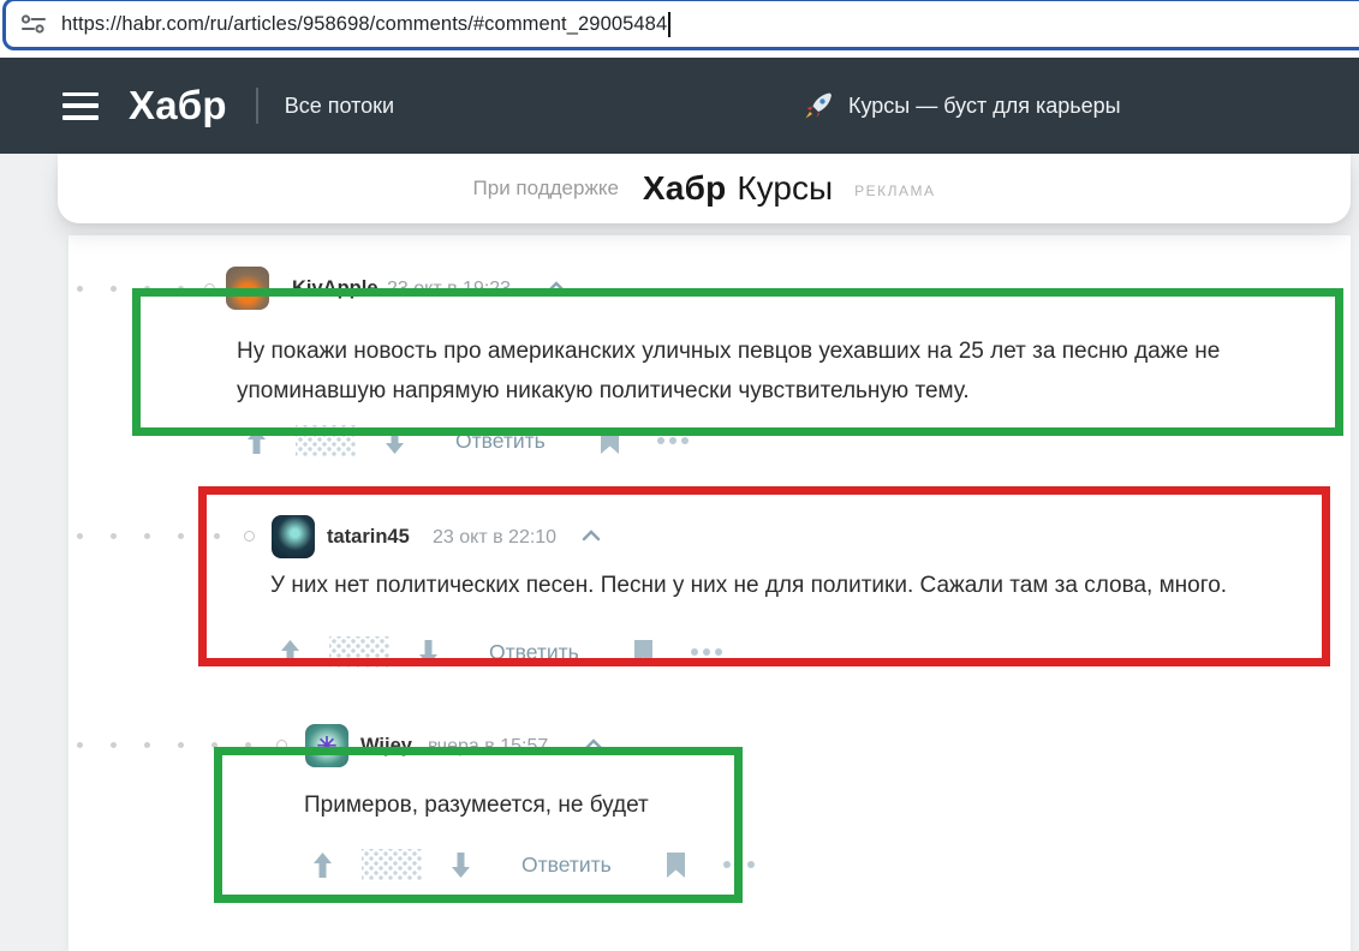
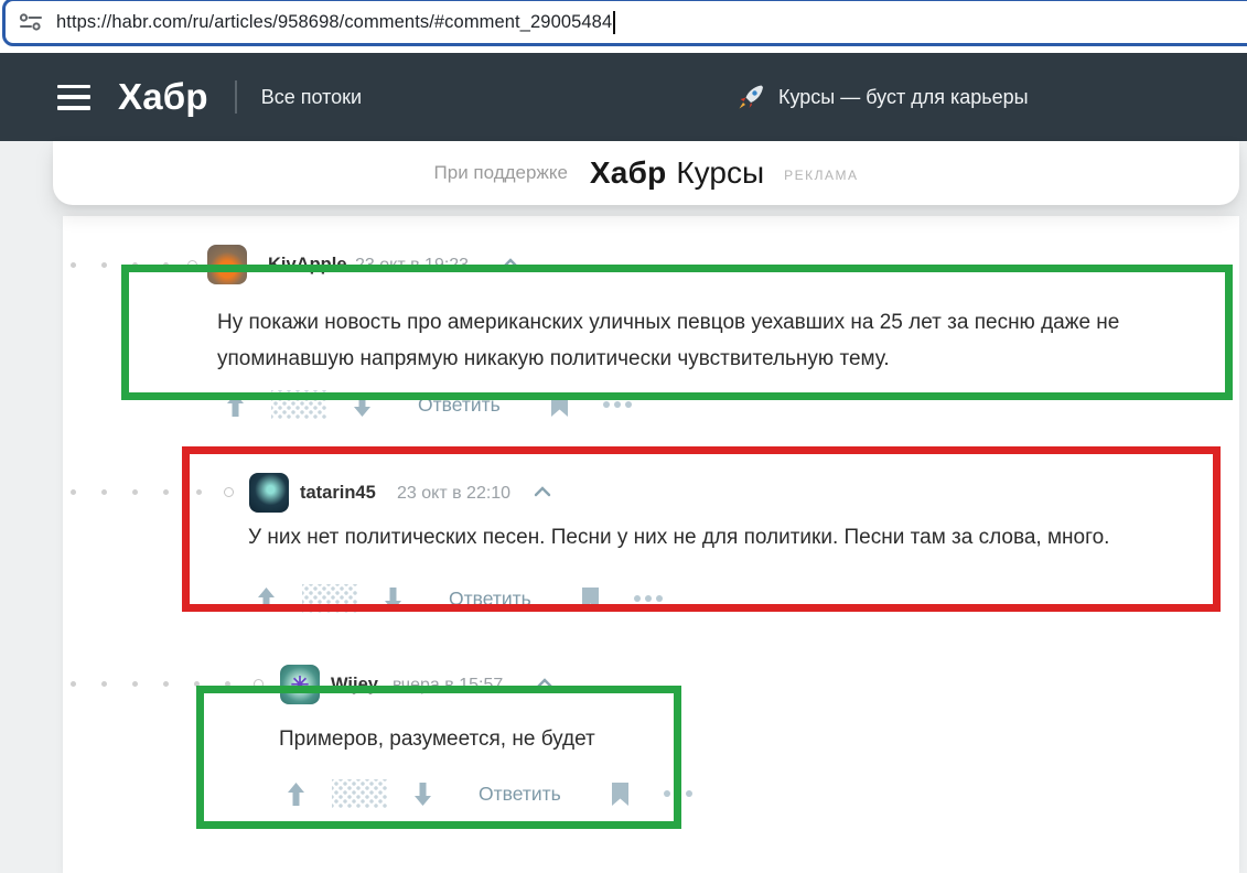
  https://habr.com/ru/articles/958698/comments/#comment_29005484
  Хабр
  Все потоки
  Курсы — буст для карьеры
  При поддержке
  Хабр
  Курсы
  РЕКЛАМА
  KivApple
  23 окт в 19:23
  Ну покажи новость про американских уличных певцов уехавших на 25 лет за песню даже не упоминавшую напрямую никакую политически чувствительную тему.
  Ответить
  tatarin45
  23 окт в 22:10
- У них нет политических песен. Песни у них не для политики. Сажали там за слова, много.
+ У них нет политических песен. Песни у них не для политики. Песни там за слова, много.
  Ответить
  ✳
  Wijey
  вчера в 15:57
  Примеров, разумеется, не будет
  Ответить
